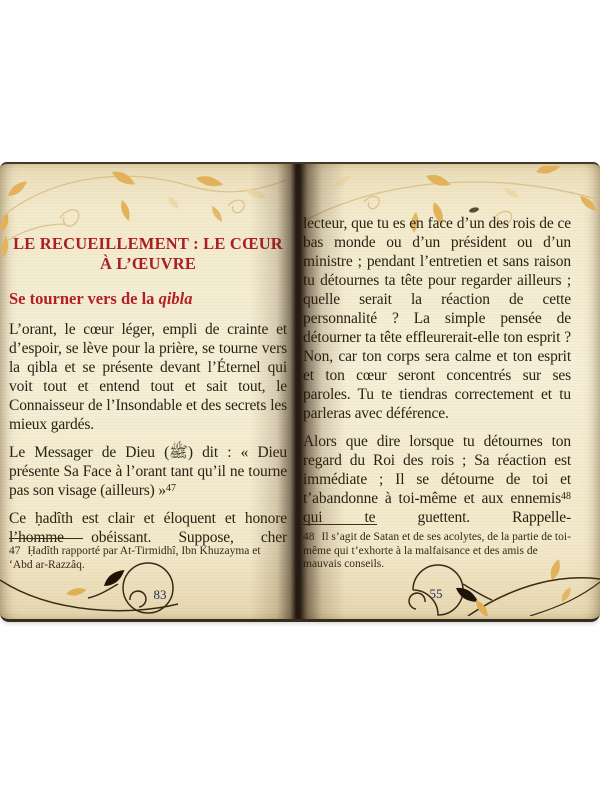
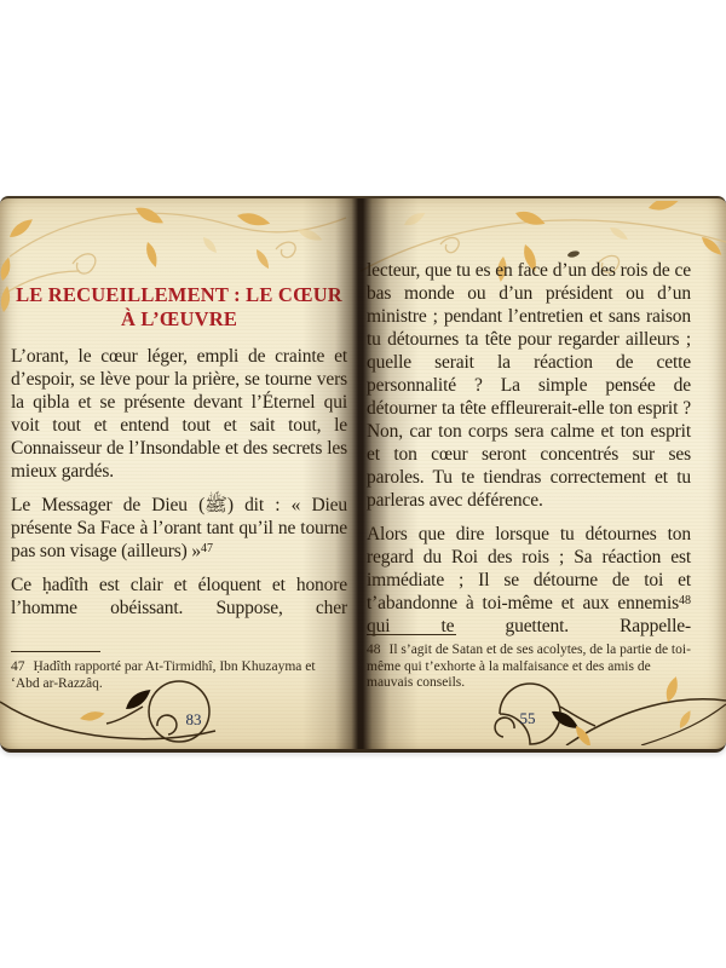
  LE RECUEILLEMENT : LE C À L’ŒUVRE
- Se tourner vers de la qibla
  L’orant, le cœur léger, empli de crai d’espoir, se lève pour la prière, se tourn la qibla et se présente devant l’Étern voit tout et entend tout et sait to Connaisseur de l’Insondable et des secr mieux gardés.
  Le Messager de Dieu (ﷺ) dit : « présente Sa Face à l’orant tant qu’il ne pas son visage (ailleurs) »47
  Ce ḥadîth est clair et éloquent et h l’homme obéissant. Suppose,
  47 Ḥadîth rapporté par At-Tirmidhî, Ibn Khuzayma ‘Abd ar-Razzâq.
  83
  que tu es en face d’un des rois de ce onde ou d’un président ou d’un e ; pendant l’entretien et sans raison urnes ta tête pour regarder ailleurs ; serait la réaction de cette nalité ? La simple pensée de er ta tête effleurerait-elle ton esprit ? ar ton corps sera calme et ton esprit cœur seront concentrés sur ses . Tu te tiendras correctement et tu s avec déférence.
  que dire lorsque tu détournes ton du Roi des rois ; Sa réaction est iate ; Il se détourne de toi et onne à toi-même et aux ennemis48 te guettent. Rappelle-
  git de Satan et de ses acolytes, de la partie de toi-i t’exhorte à la malfaisance et des amis de conseils.
  55
